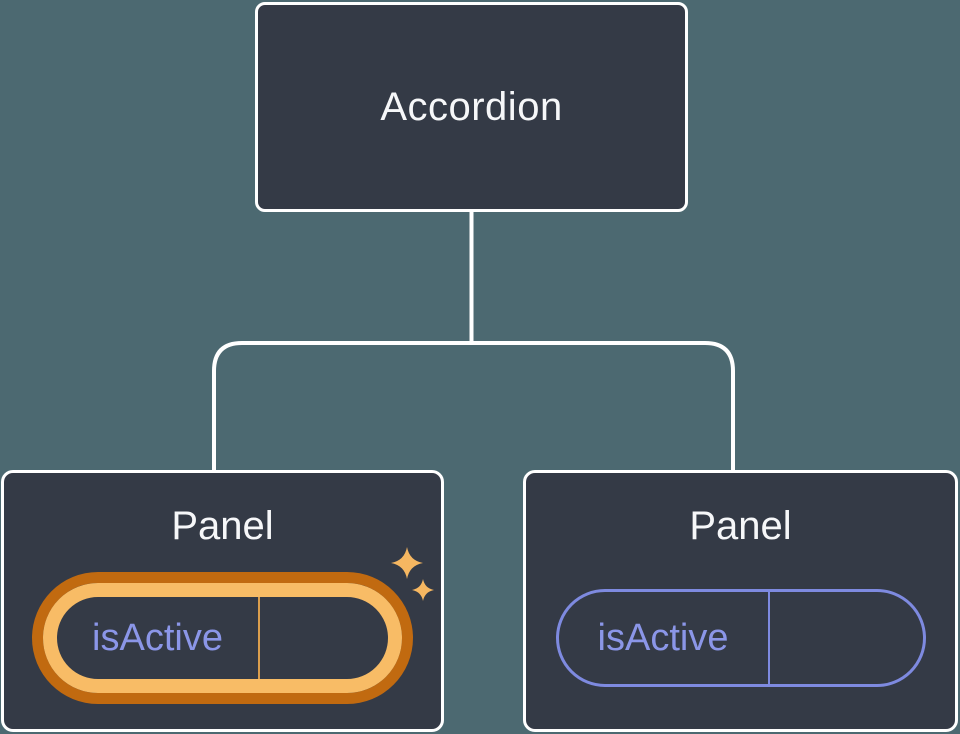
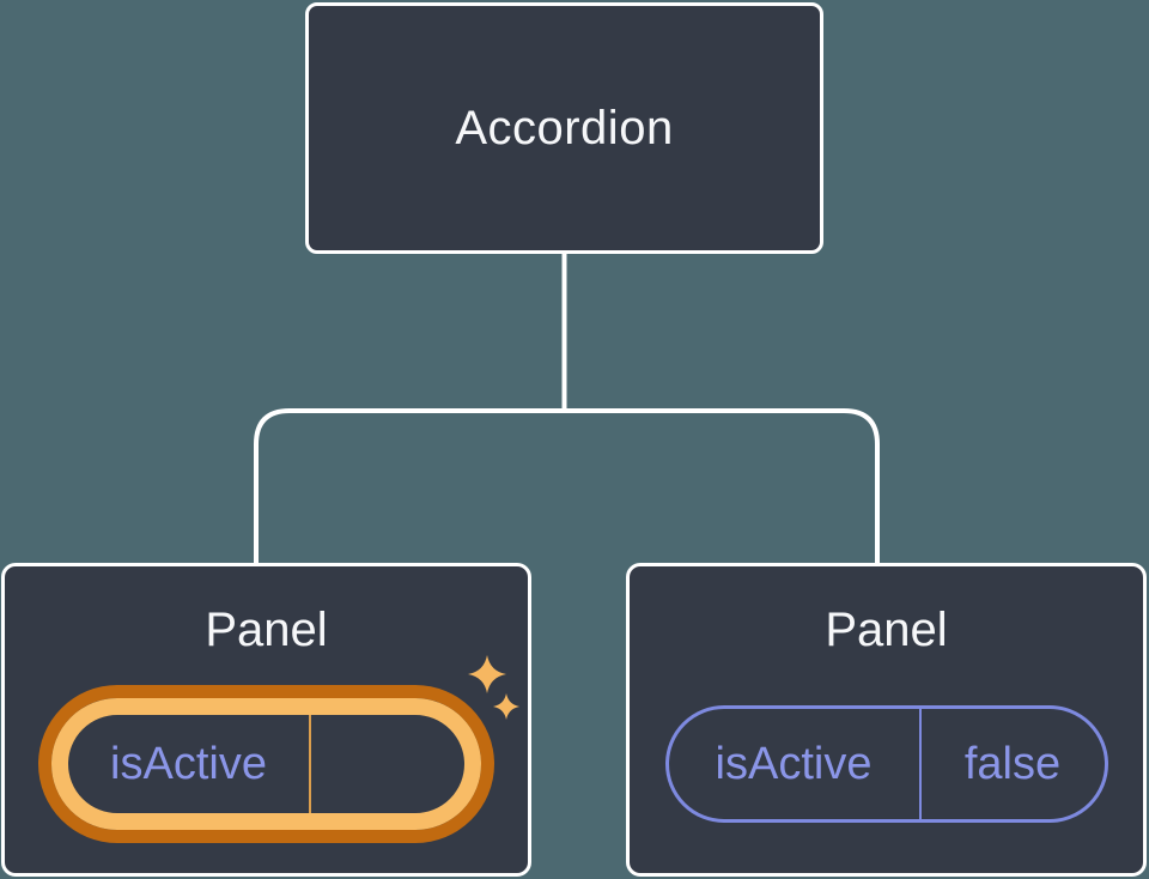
  Accordion
  Panel
  isActive
  Panel
  isActive
+ false
